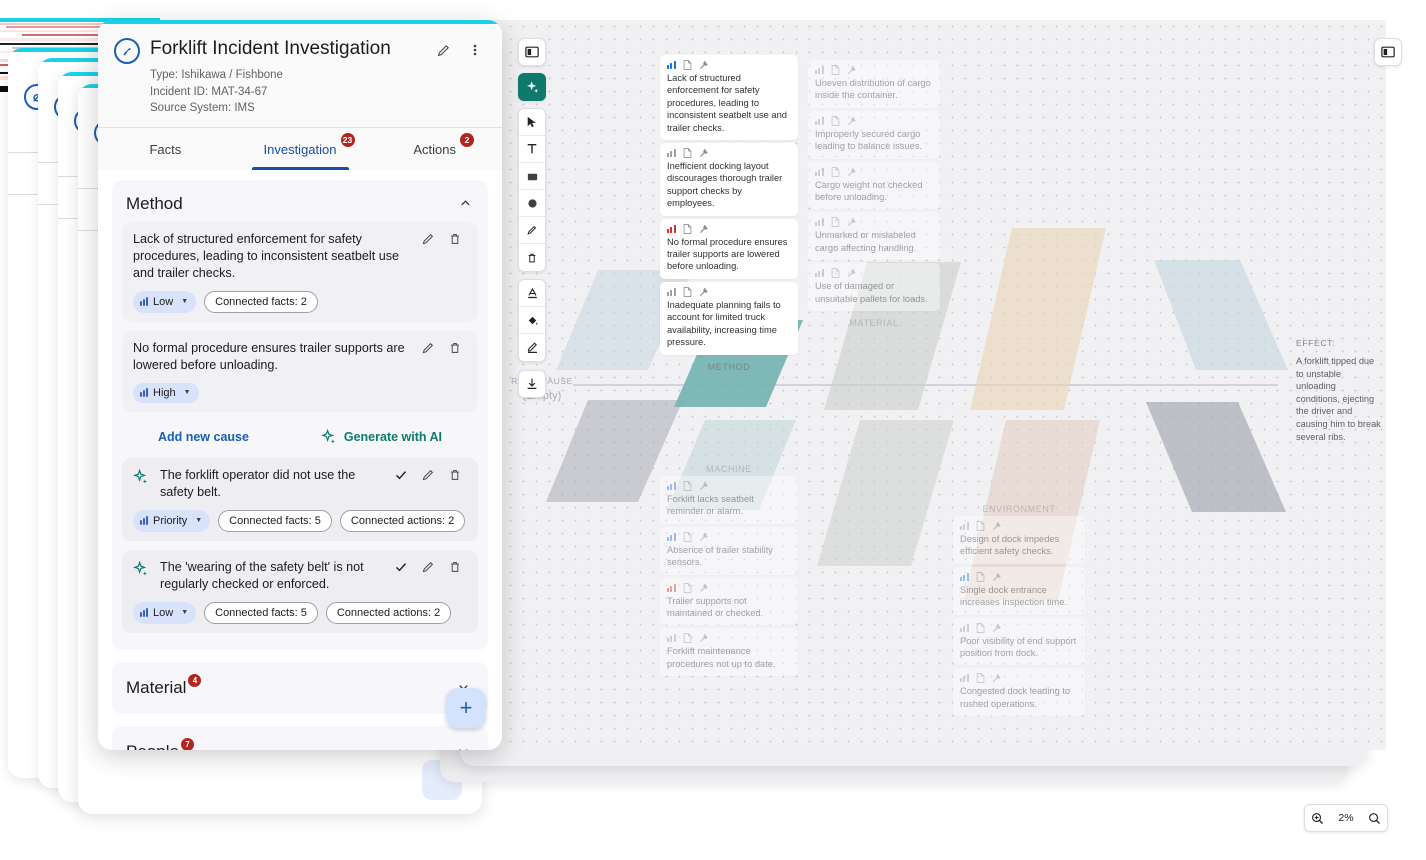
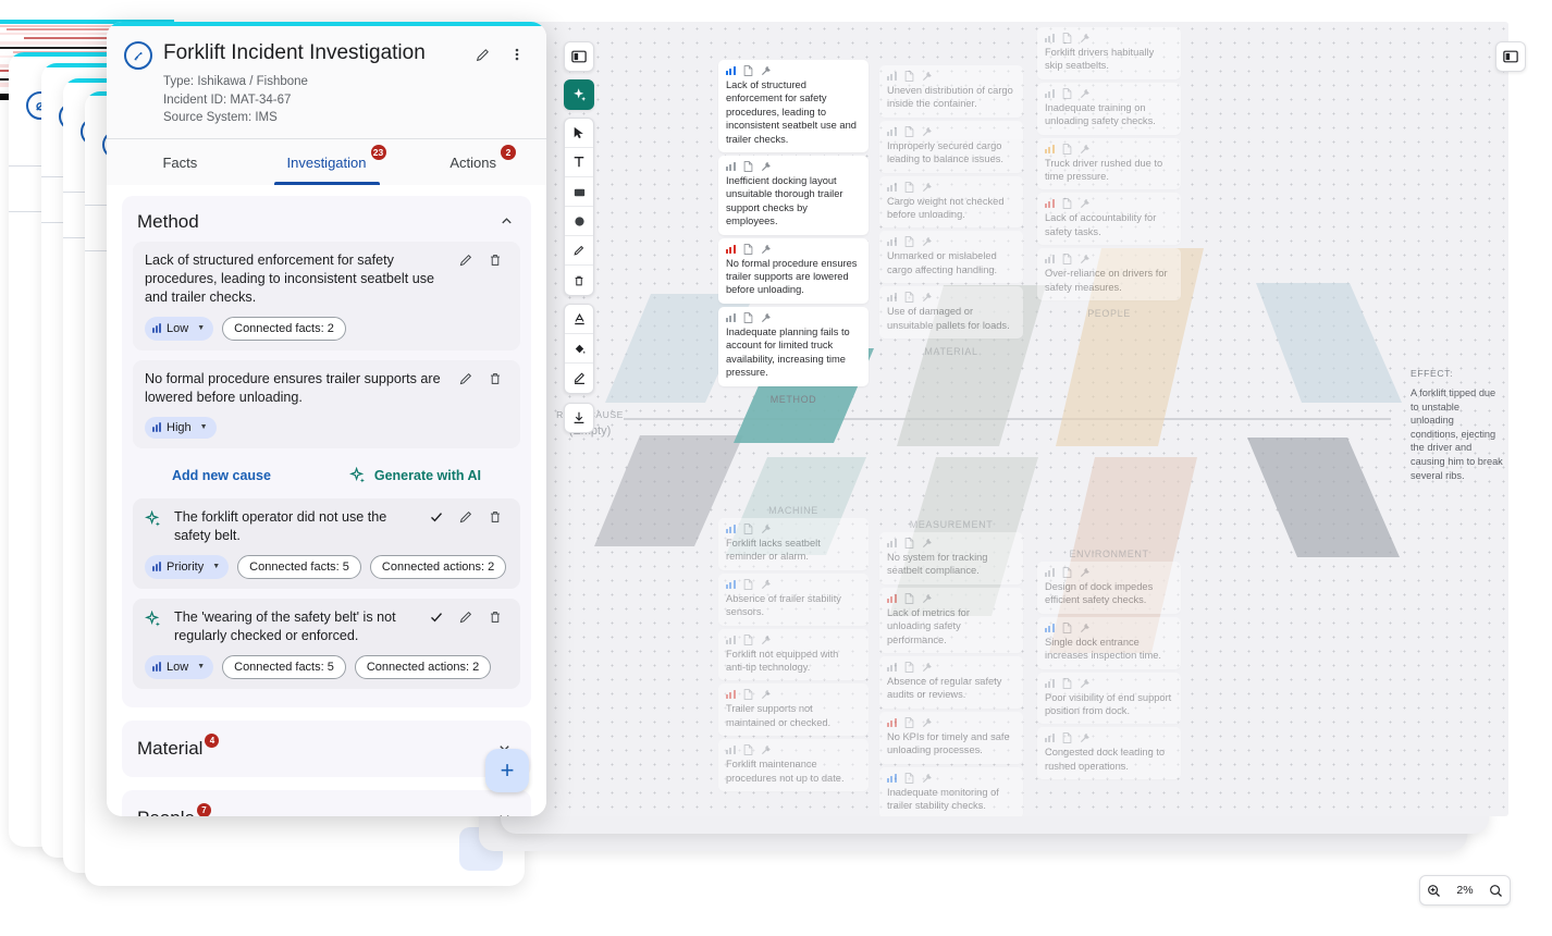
  ⌀
  Lack of structured enforcement for safety procedures, leading to inconsistent seatbelt use and trailer checks.
- Inefficient docking layout discourages thorough trailer support checks by employees.
+ Inefficient docking layout unsuitable thorough trailer support checks by employees.
  No formal procedure ensures trailer supports are lowered before unloading.
  Inadequate planning fails to account for limited truck availability, increasing time pressure.
  METHOD
  Uneven distribution of cargo inside the container.
  Improperly secured cargo leading to balance issues.
  Cargo weight not checked before unloading.
  Unmarked or mislabeled cargo affecting handling.
  Use of damaged or unsuitable pallets for loads.
  MATERIAL
+ Forklift drivers habitually skip seatbelts.
+ Inadequate training on unloading safety checks.
+ Truck driver rushed due to time pressure.
+ Lack of accountability for safety tasks.
+ Over-reliance on drivers for safety measures.
+ PEOPLE
  MACHINE
  Forklift lacks seatbelt reminder or alarm.
  Absence of trailer stability sensors.
+ Forklift not equipped with anti-tip technology.
  Trailer supports not maintained or checked.
  Forklift maintenance procedures not up to date.
+ MEASUREMENT
+ No system for tracking seatbelt compliance.
+ Lack of metrics for unloading safety performance.
+ Absence of regular safety audits or reviews.
+ No KPIs for timely and safe unloading processes.
+ Inadequate monitoring of trailer stability checks.
  ENVIRONMENT
  Design of dock impedes efficient safety checks.
  Single dock entrance increases inspection time.
  Poor visibility of end support position from dock.
  Congested dock leading to rushed operations.
  EFFECT:
  A forklift tipped due to unstable unloading conditions, ejecting the driver and causing him to break several ribs.
  2%
  Forklift Incident Investigation
  Type: Ishikawa / Fishbone
  Incident ID: MAT-34-67
  Source System: IMS
  Facts
  Investigation
  23
  Actions
  2
  Method
  Lack of structured enforcement for safety procedures, leading to inconsistent seatbelt use and trailer checks.
  Low
  Connected facts: 2
  No formal procedure ensures trailer supports are lowered before unloading.
  High
  Add new cause
  Generate with AI
  The forklift operator did not use the safety belt.
  Priority
  Connected facts: 5
  Connected actions: 2
  The 'wearing of the safety belt' is not regularly checked or enforced.
  Low
  Connected facts: 5
  Connected actions: 2
  Material
  4
  7
  +
